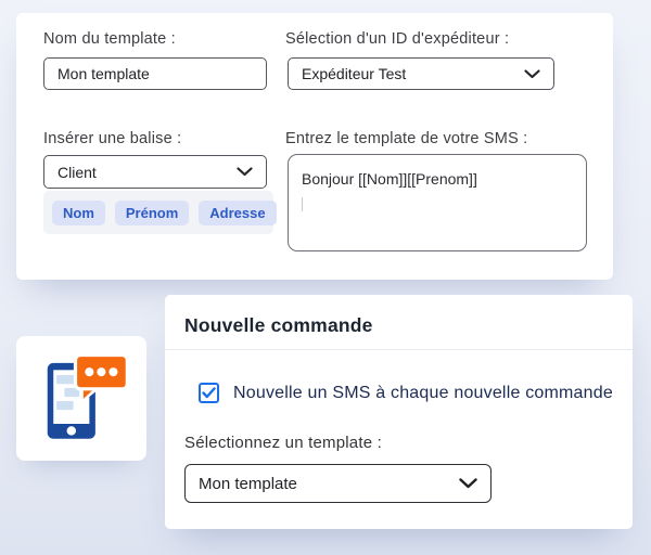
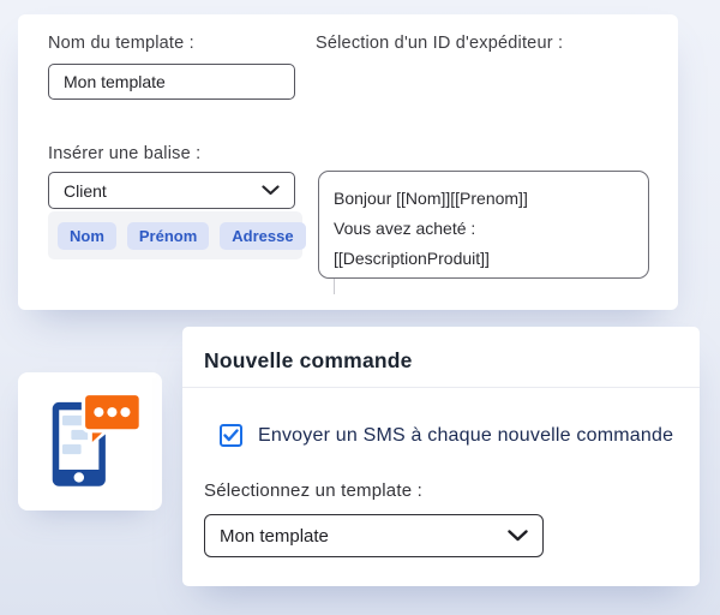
  Nom du template :
  Mon template
  Sélection d'un ID d'expéditeur :
- Expéditeur Test
  Insérer une balise :
  Client
  Nom
  Prénom
  Adresse
- Entrez le template de votre SMS :
  Bonjour [[Nom]][[Prenom]]
+ Vous avez acheté : [[DescriptionProduit]]
  Nouvelle commande
- Nouvelle un SMS à chaque nouvelle commande
+ Envoyer un SMS à chaque nouvelle commande
  Sélectionnez un template :
  Mon template
